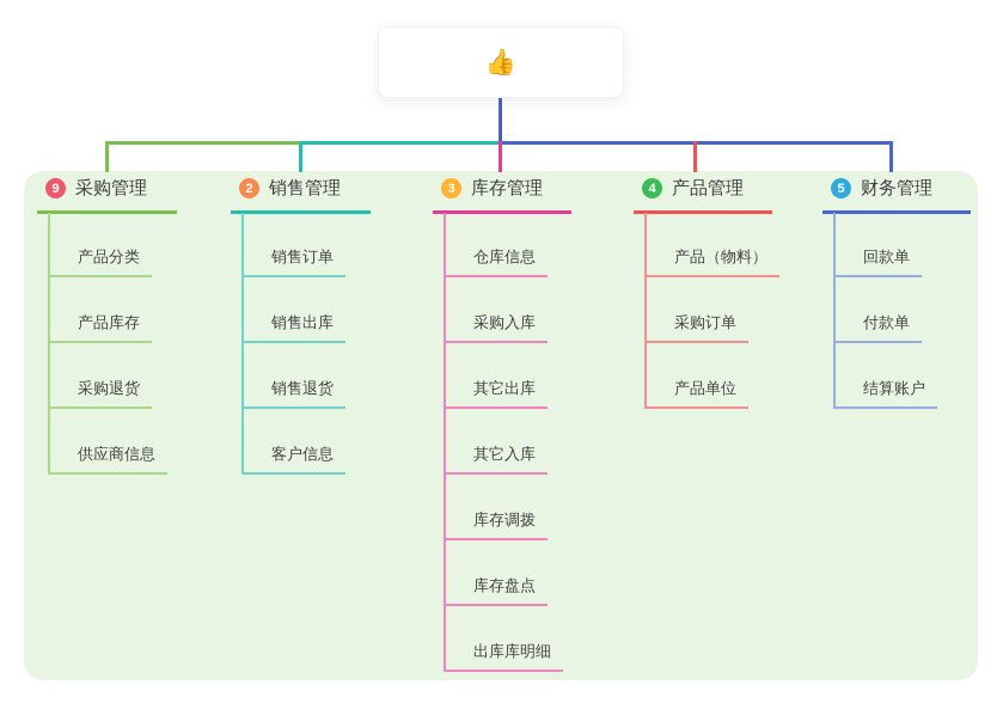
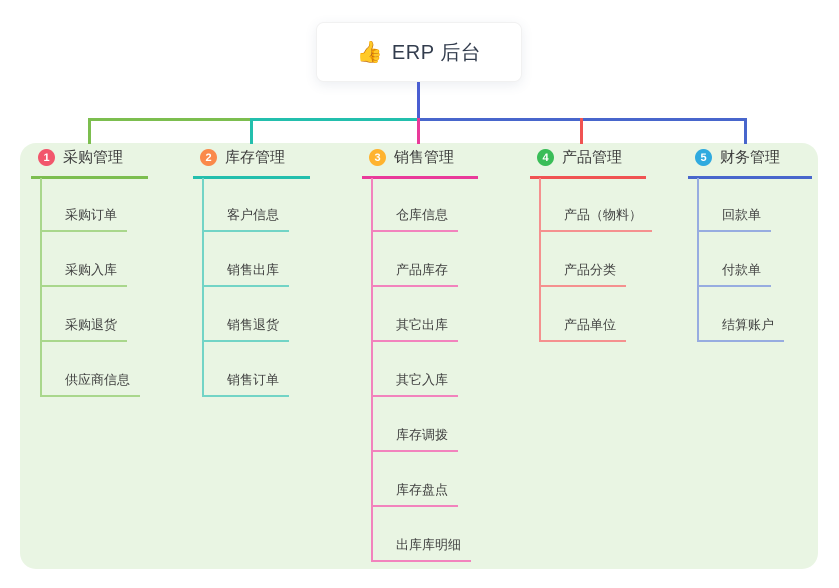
  👍
+ ERP 后台
- 9
+ 1
  采购管理
- 产品分类
+ 采购订单
- 产品库存
+ 采购入库
  采购退货
  供应商信息
  2
- 销售管理
+ 库存管理
- 销售订单
+ 客户信息
  销售出库
  销售退货
- 客户信息
+ 销售订单
  3
- 库存管理
+ 销售管理
  仓库信息
- 采购入库
+ 产品库存
  其它出库
  其它入库
  库存调拨
  库存盘点
  出库库明细
  4
  产品管理
  产品（物料）
- 采购订单
+ 产品分类
  产品单位
  5
  财务管理
  回款单
  付款单
  结算账户
